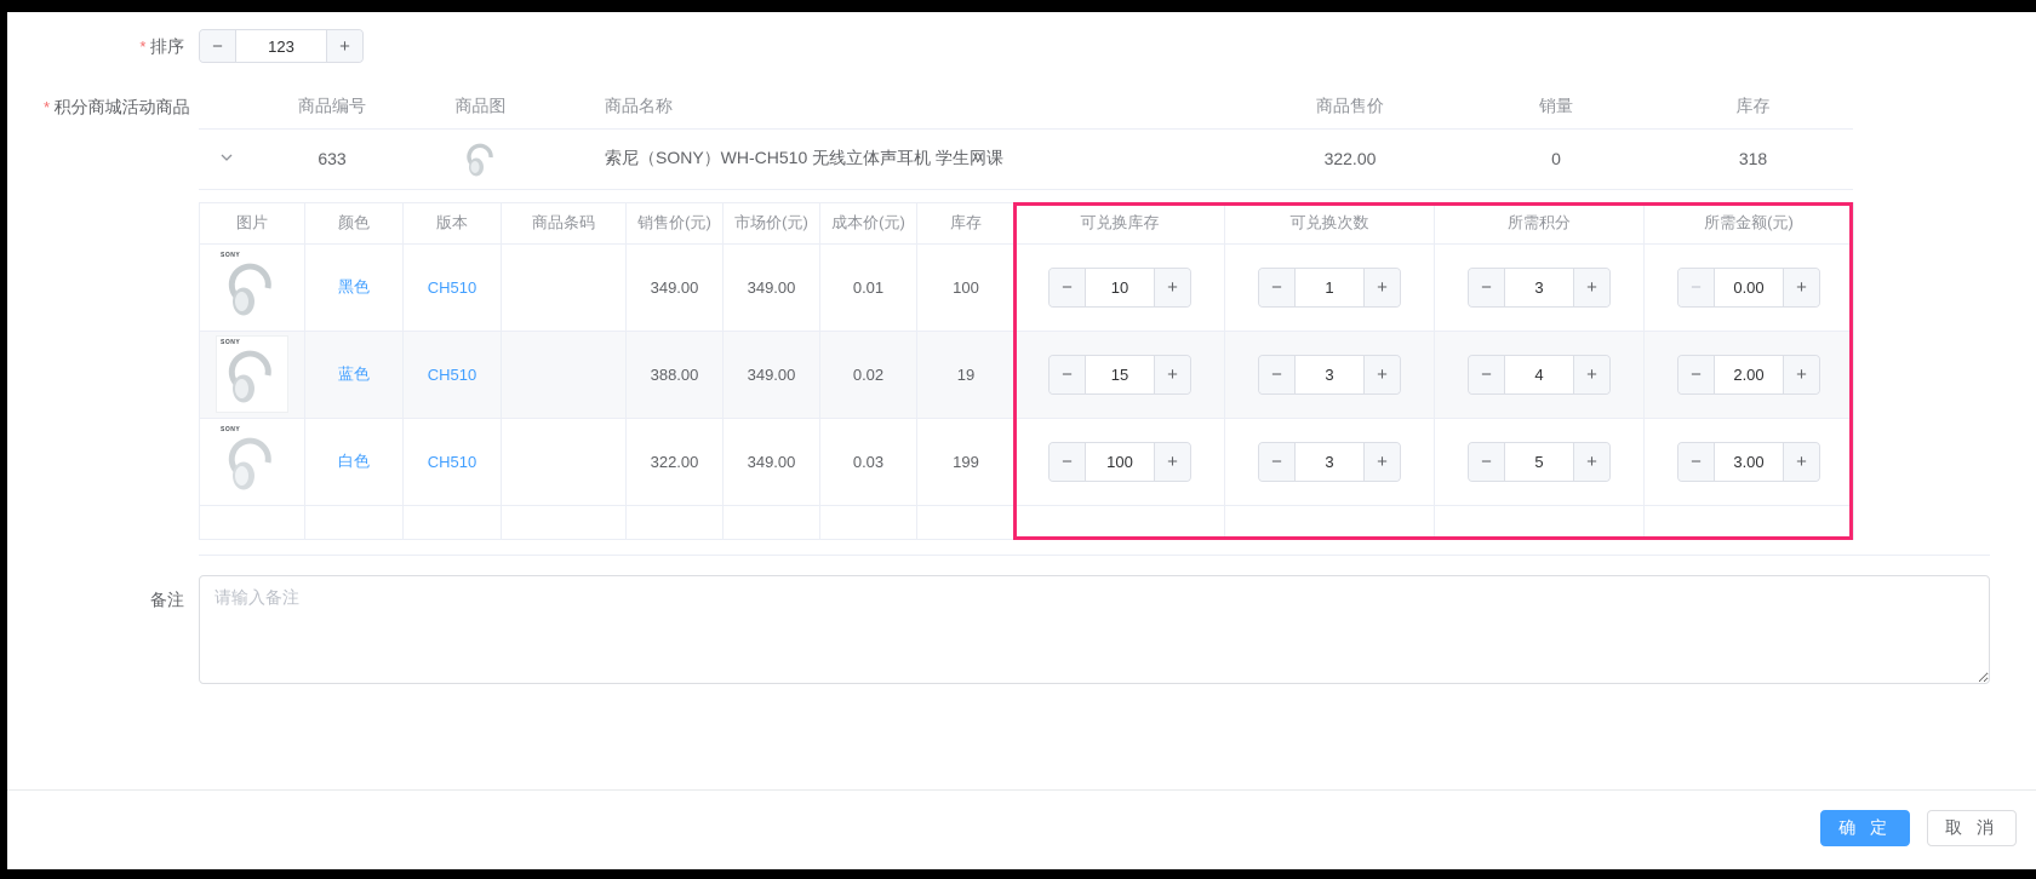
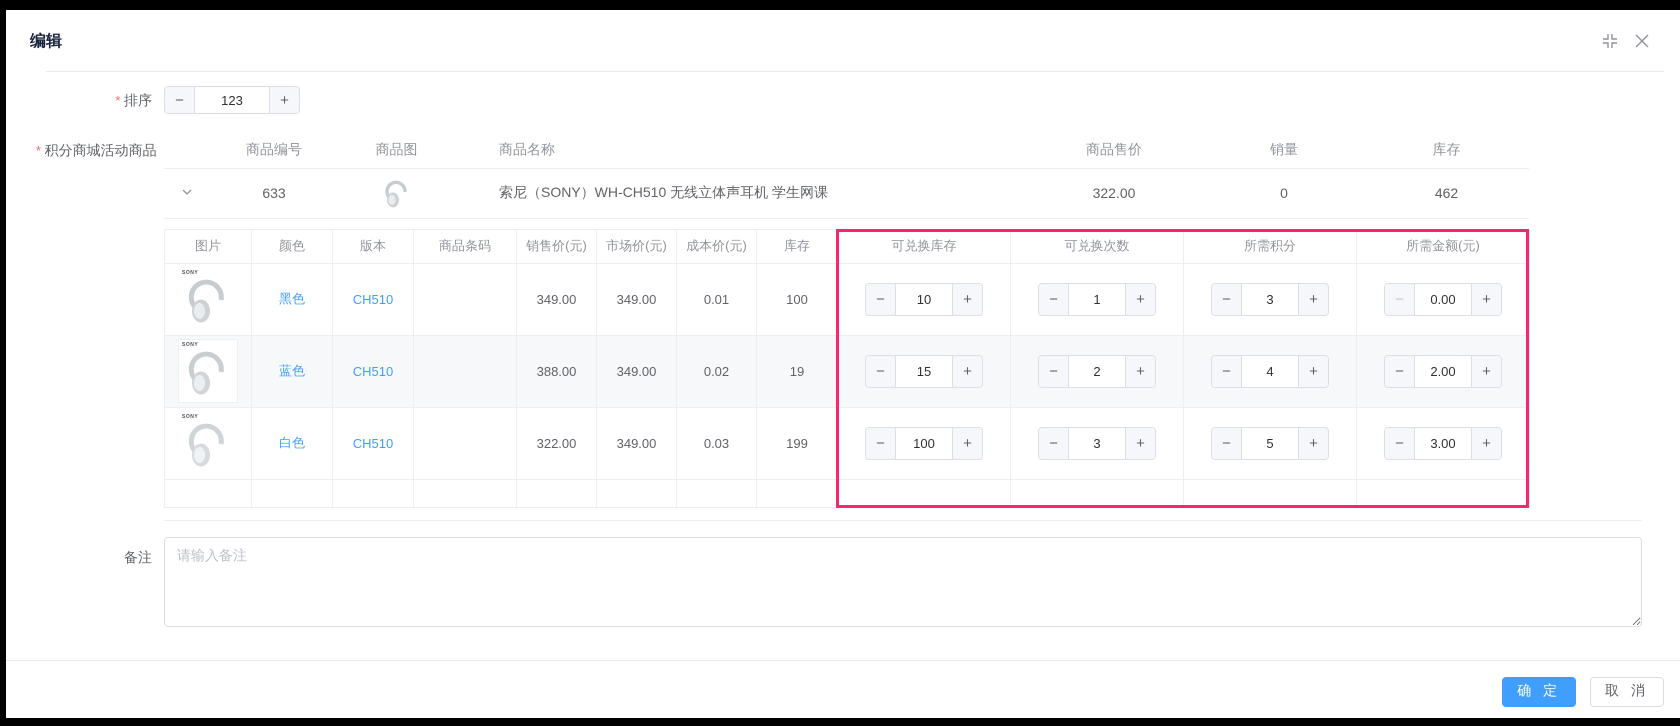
+ 编辑
  排序
  −
  123
  +
  积分商城活动商品
  	商品编号	商品图	商品名称	商品售价	销量	库存
- 	633		索尼（SONY）WH-CH510 无线立体声耳机 学生网课	322.00	0	318
+ 	633		索尼（SONY）WH-CH510 无线立体声耳机 学生网课	322.00	0	462
  图片	颜色	版本	商品条码	销售价(元)	市场价(元)	成本价(元)	库存	可兑换库存	可兑换次数	所需积分	所需金额(元)
  	黑色	CH510		349.00	349.00	0.01	100	− 10 +	− 1 +	− 3 +	− 0.00 +
- 	蓝色	CH510		388.00	349.00	0.02	19	− 15 +	− 3 +	− 4 +	− 2.00 +
+ 	蓝色	CH510		388.00	349.00	0.02	19	− 15 +	− 2 +	− 4 +	− 2.00 +
  	白色	CH510		322.00	349.00	0.03	199	− 100 +	− 3 +	− 5 +	− 3.00 +
  备注
  请输入备注
  确 定
  取 消
